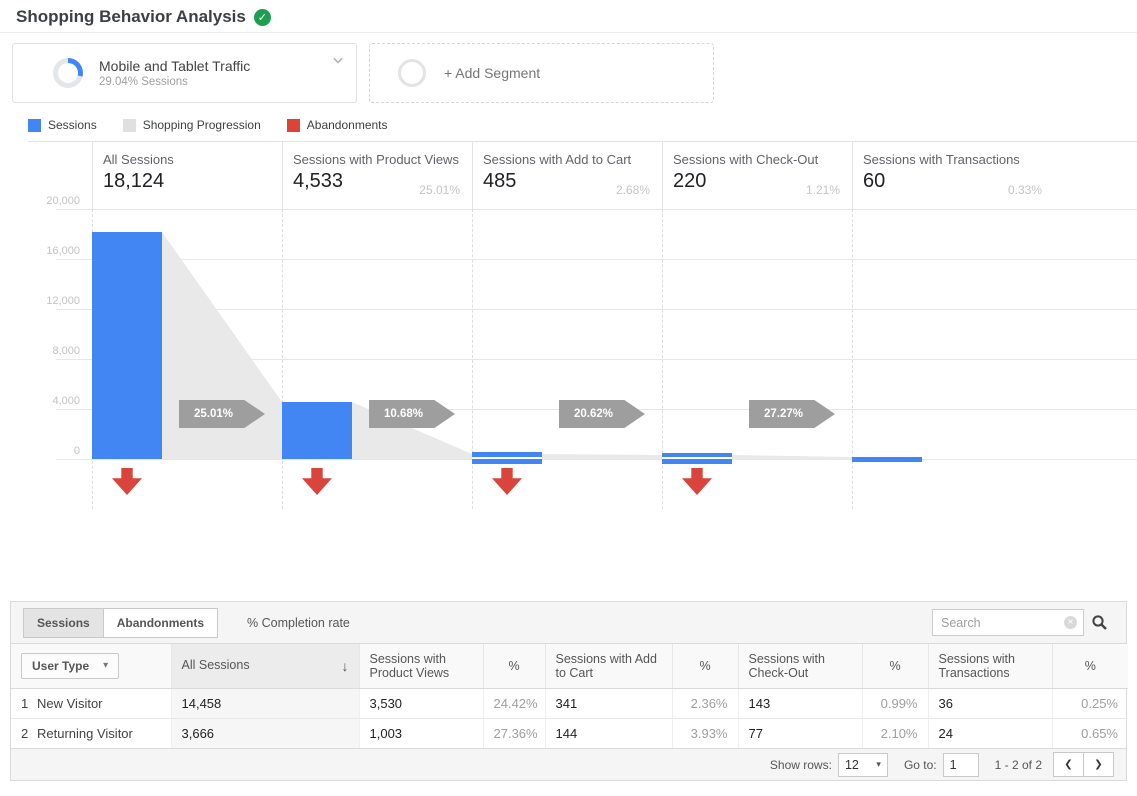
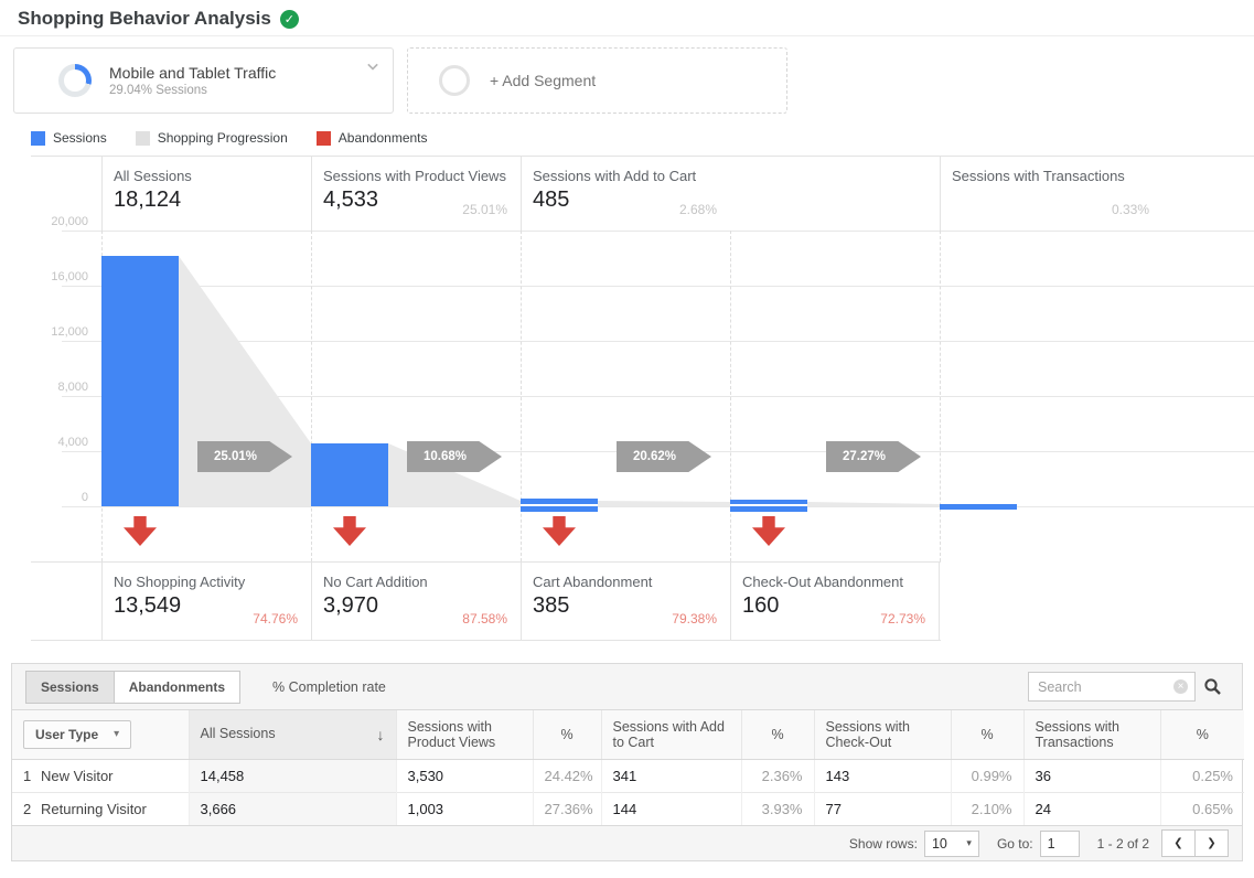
  Shopping Behavior Analysis
  ✓
  Mobile and Tablet Traffic
  29.04% Sessions
  + Add Segment
  Sessions
  Shopping Progression
  Abandonments
  All Sessions
  18,124
  Sessions with Product Views
  4,533
  25.01%
  Sessions with Add to Cart
  485
  2.68%
- Sessions with Check-Out
- 220
- 1.21%
  Sessions with Transactions
- 60
  0.33%
  20,000
  16,000
  12,000
  8,000
  4,000
  0
  25.01%
  10.68%
  20.62%
  27.27%
+ No Shopping Activity
+ 13,549
+ 74.76%
+ No Cart Addition
+ 3,970
+ 87.58%
+ Cart Abandonment
+ 385
+ 79.38%
+ Check-Out Abandonment
+ 160
+ 72.73%
  Sessions
  Abandonments
  % Completion rate
  Search
  ×
  User Type ▾	All Sessions ↓	Sessions with Product Views	%	Sessions with Add to Cart	%	Sessions with Check-Out	%	Sessions with Transactions	%
  1 New Visitor	14,458	3,530	24.42%	341	2.36%	143	0.99%	36	0.25%
  2 Returning Visitor	3,666	1,003	27.36%	144	3.93%	77	2.10%	24	0.65%
  Show rows:
- 12
+ 10
  ▾
  Go to:
  1
  1 - 2 of 2
  ❮
  ❯
